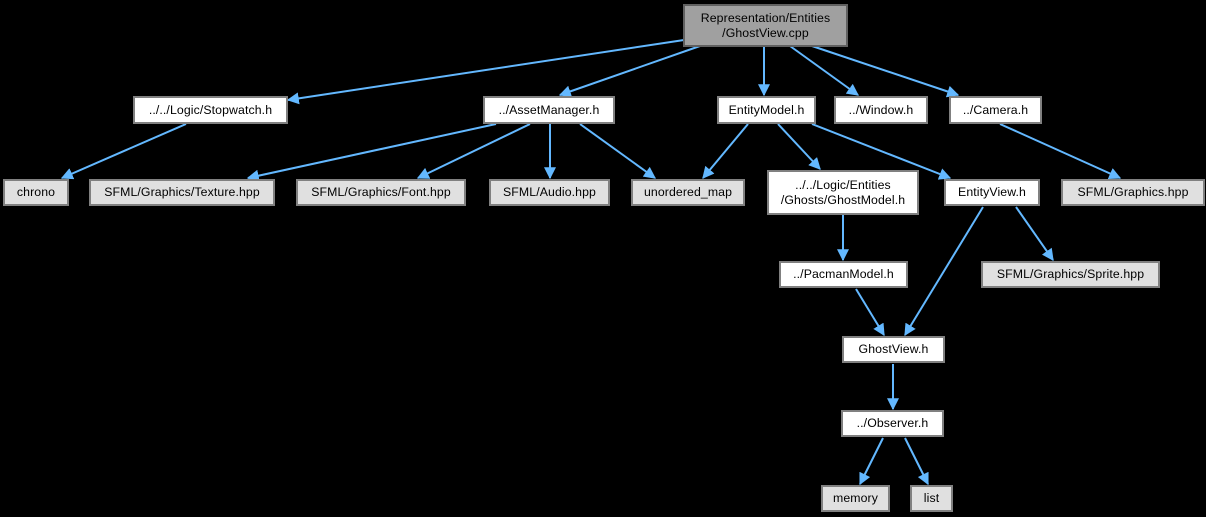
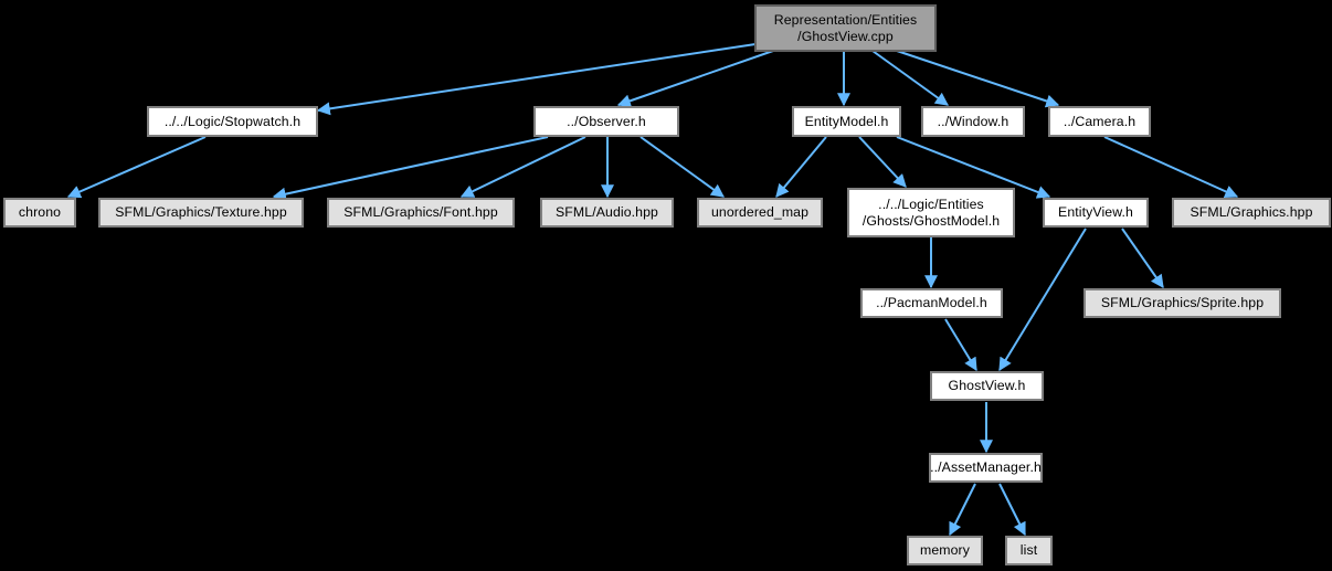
  Representation/Entities
  /GhostView.cpp
  ../../Logic/Stopwatch.h
- ../AssetManager.h
+ ../Observer.h
  EntityModel.h
  ../Window.h
  ../Camera.h
  chrono
  SFML/Graphics/Texture.hpp
  SFML/Graphics/Font.hpp
  SFML/Audio.hpp
  unordered_map
  ../../Logic/Entities
  /Ghosts/GhostModel.h
  EntityView.h
  SFML/Graphics.hpp
  ../PacmanModel.h
  SFML/Graphics/Sprite.hpp
  GhostView.h
- ../Observer.h
+ ../AssetManager.h
  memory
  list
